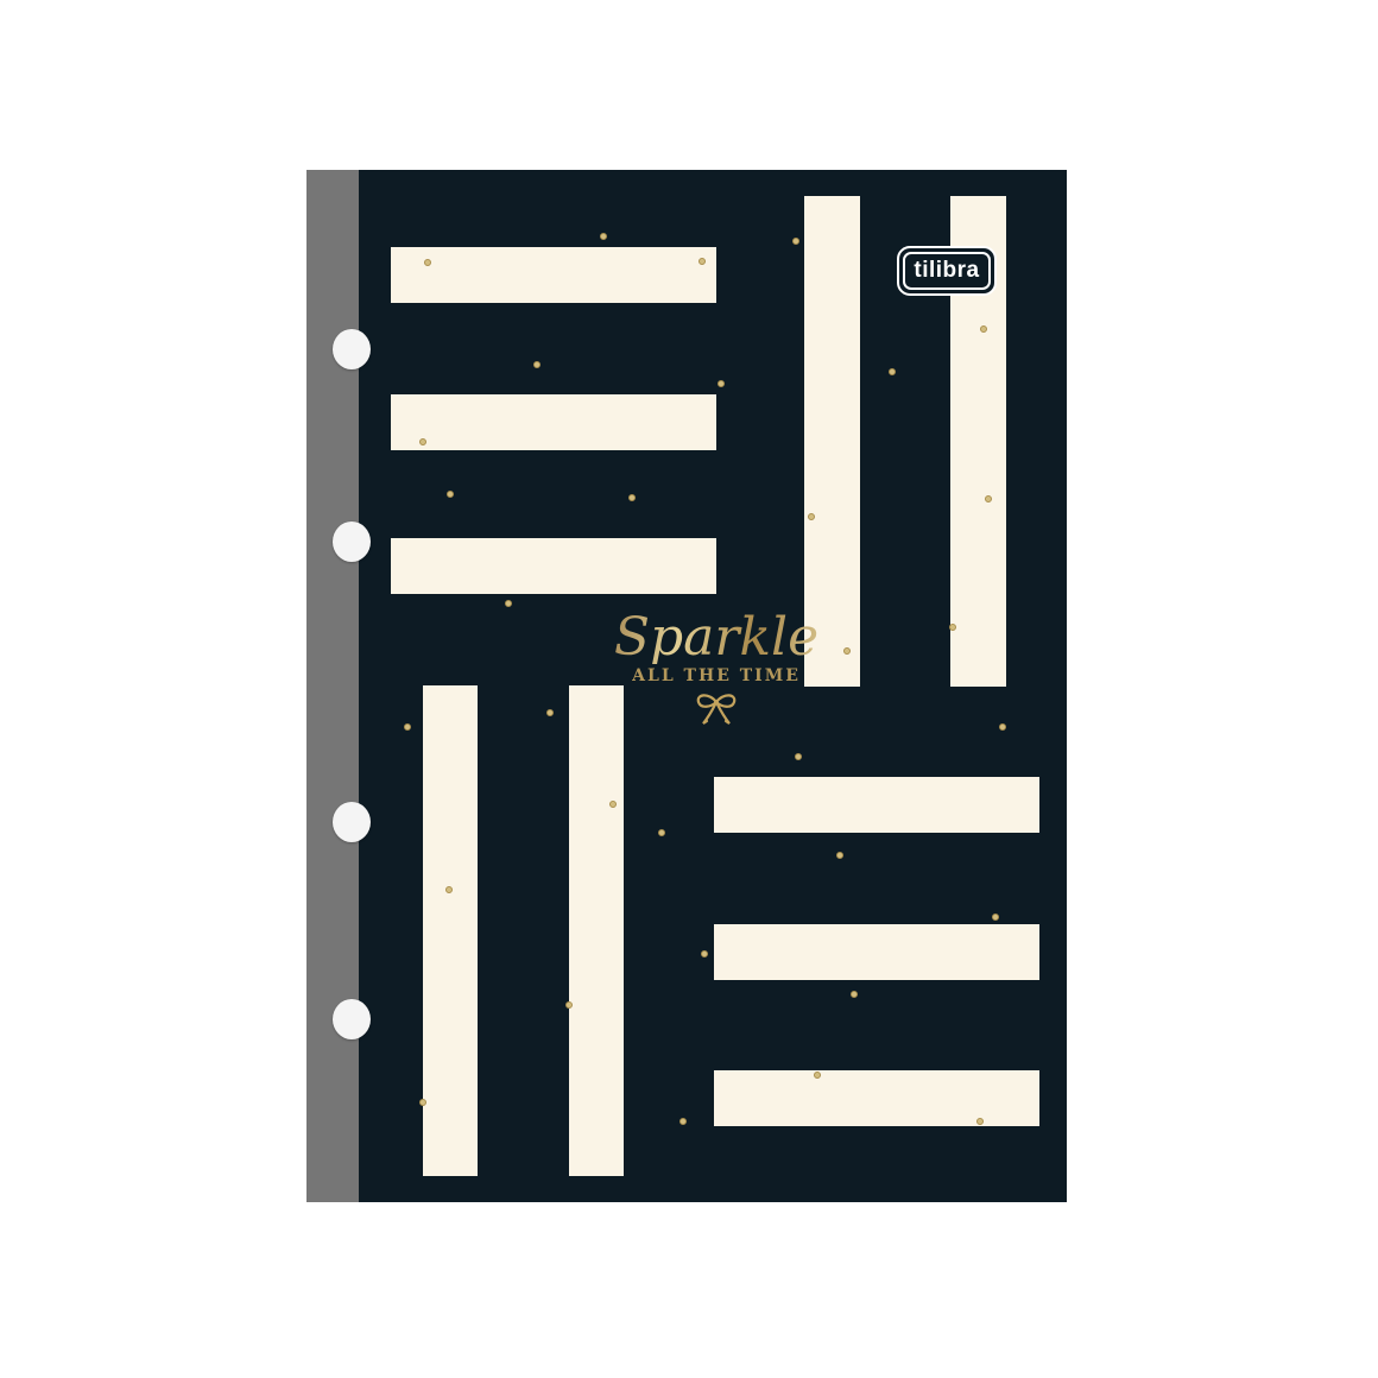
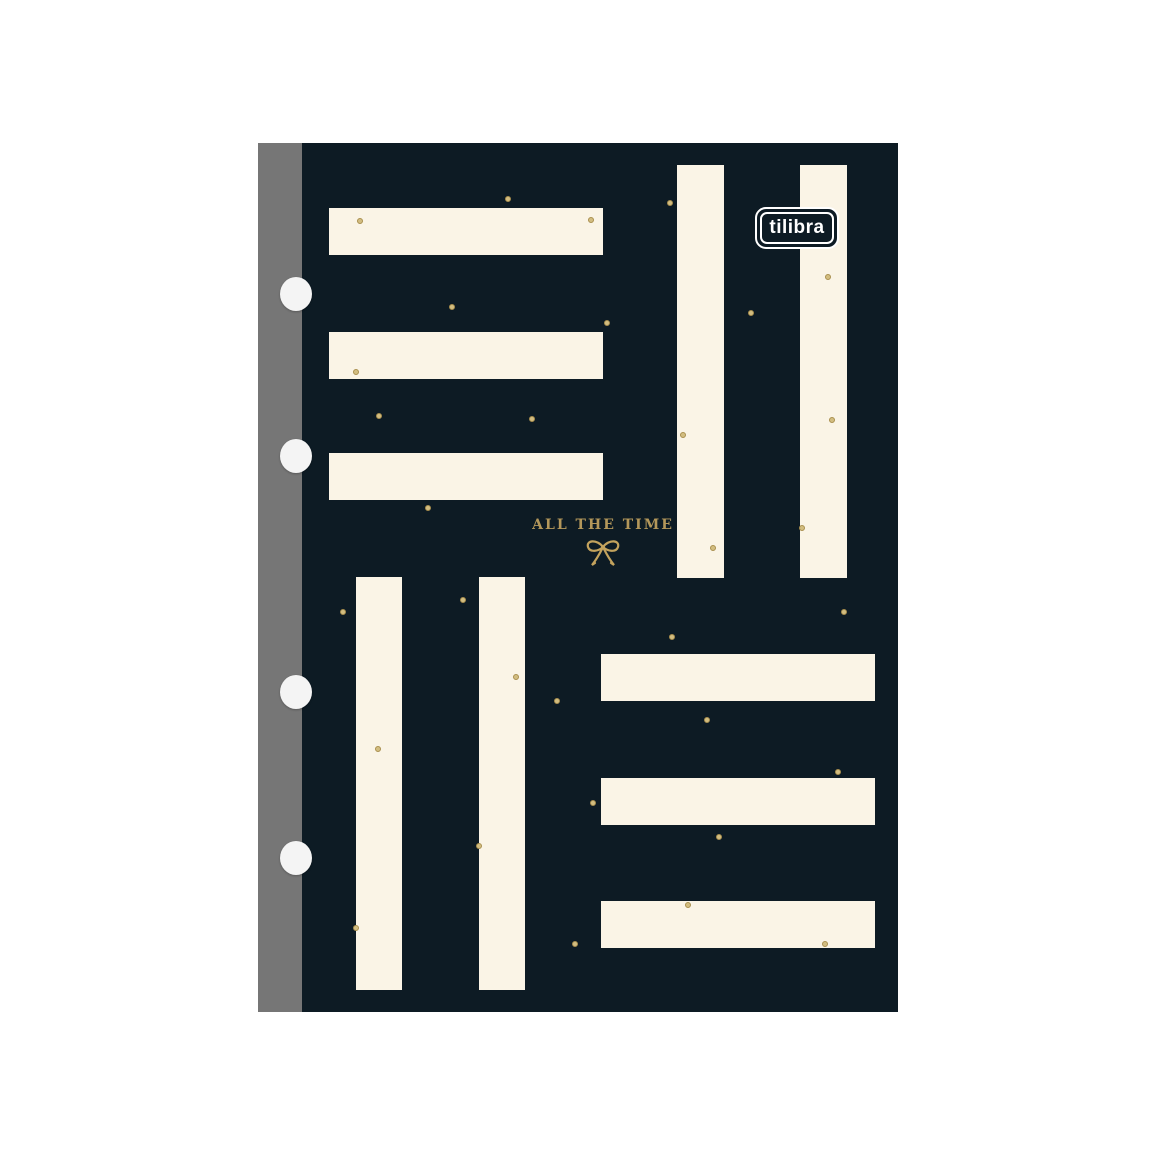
  tilibra
- Sparkle
  ALL THE TIME
